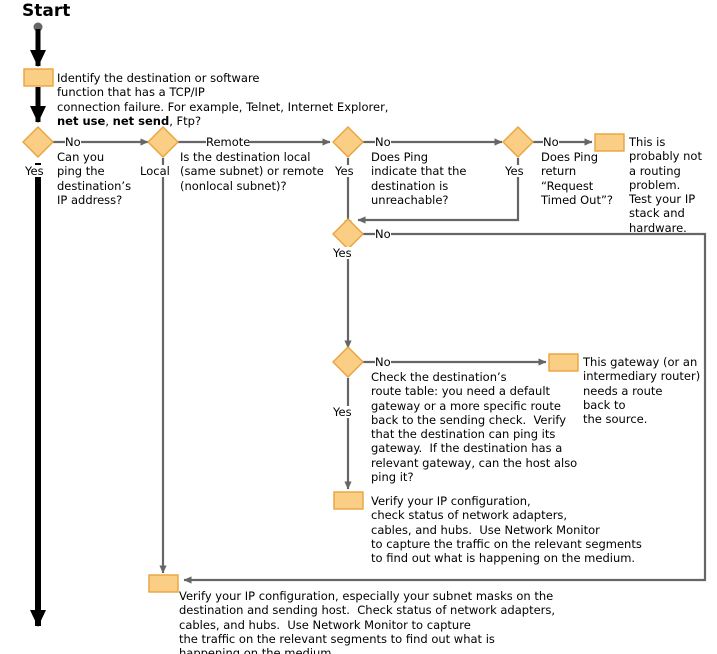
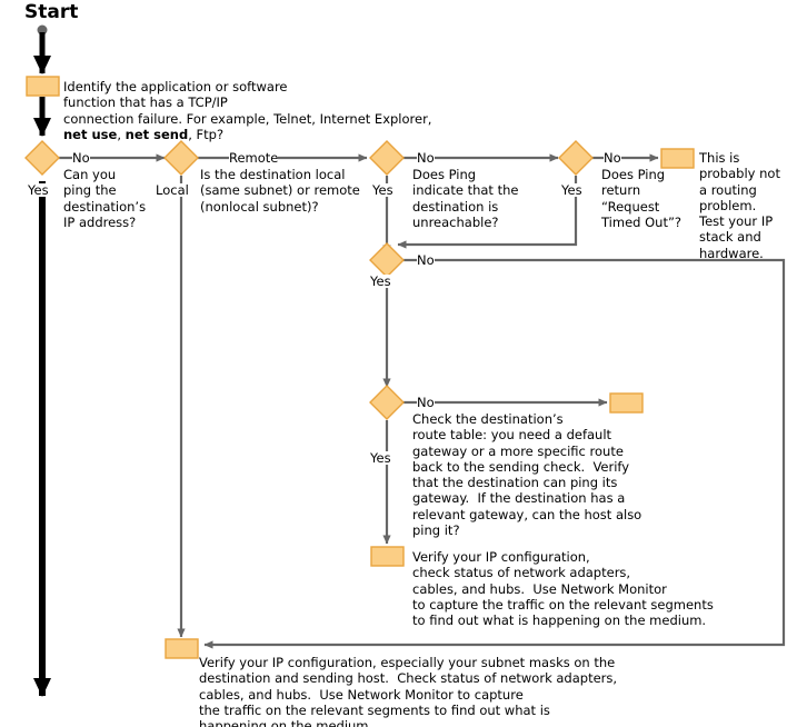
  Start
- Identify the destination or software function that has a TCP/IP connection failure. For example, Telnet, Internet Explorer, net use, net send, Ftp?
+ Identify the application or software function that has a TCP/IP connection failure. For example, Telnet, Internet Explorer, net use, net send, Ftp?
  Can you ping the destination’s IP address?
  Is the destination local (same subnet) or remote (nonlocal subnet)?
  Does Ping indicate that the destination is unreachable?
  Does Ping return “Request Timed Out”?
  This is probably not a routing problem. Test your IP stack and hardware.
  Check the destination’s route table: you need a default gateway or a more specific route back to the sending check. Verify that the destination can ping its gateway. If the destination has a relevant gateway, can the host also ping it?
- This gateway (or an intermediary router) needs a route back to the source.
  Verify your IP configuration, check status of network adapters, cables, and hubs. Use Network Monitor to capture the traffic on the relevant segments to find out what is happening on the medium.
  Verify your IP configuration, especially your subnet masks on the destination and sending host. Check status of network adapters, cables, and hubs. Use Network Monitor to capture the traffic on the relevant segments to find out what is happening on the medium.
  No
  Yes
  Local
  Remote
  No
  Yes
  No
  Yes
  No
  Yes
  No
  Yes
